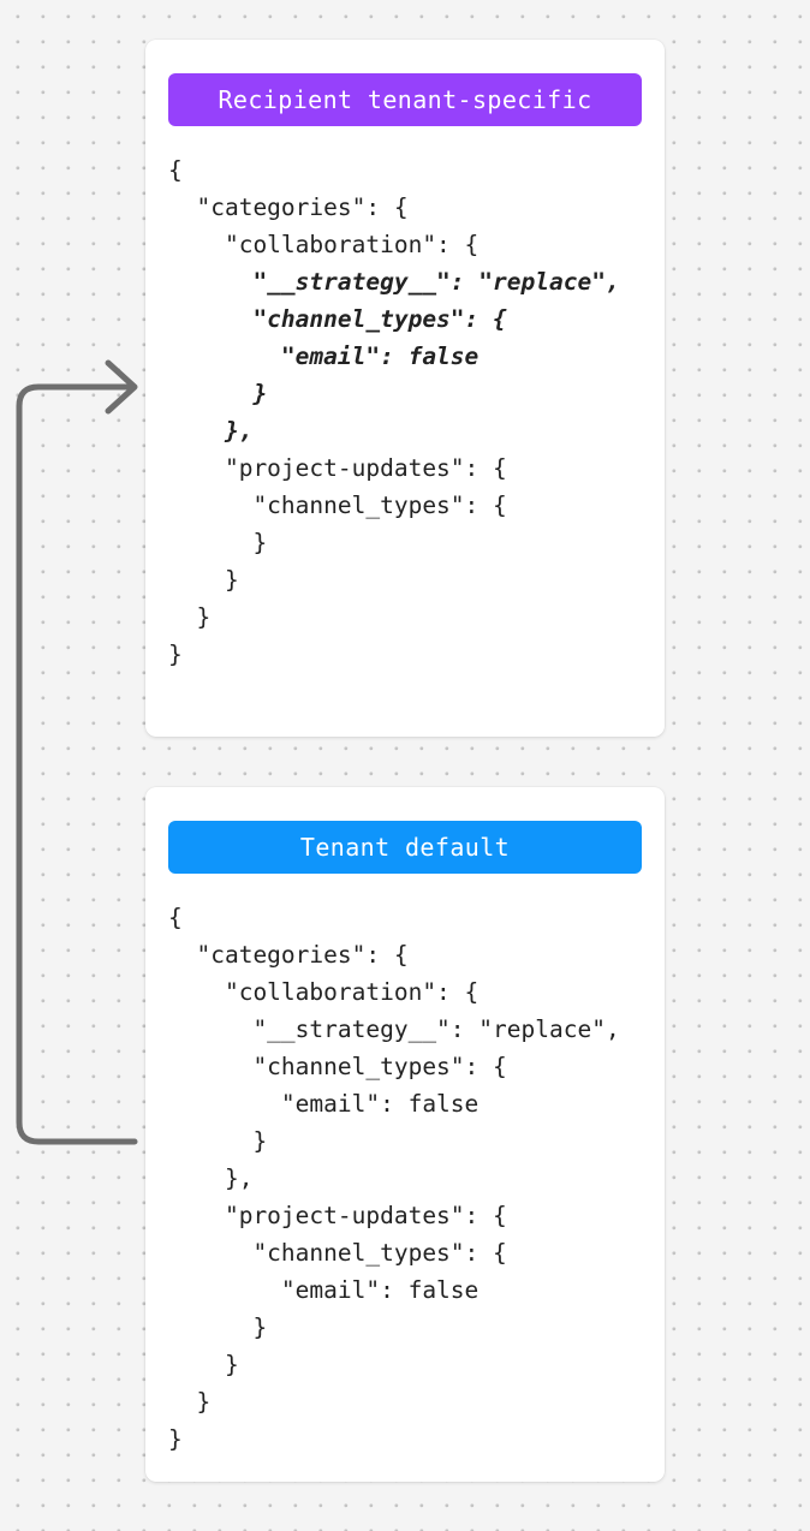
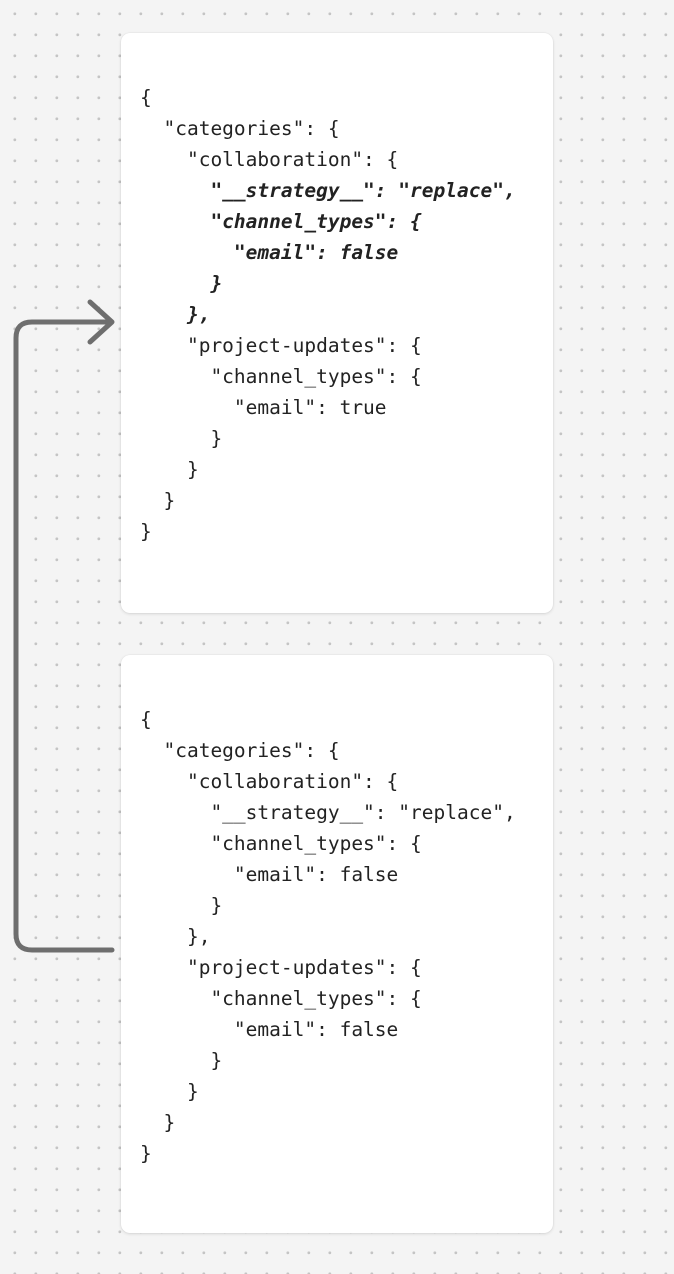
- Recipient tenant-specific
  {
  "categories": {
  "collaboration": {
  "__strategy__": "replace",
  "channel_types": {
  "email": false
  }
  },
  "project-updates": {
  "channel_types": {
+ "email": true
  }
  }
  }
  }
- Tenant default
  {
  "categories": {
  "collaboration": {
  "__strategy__": "replace",
  "channel_types": {
  "email": false
  }
  },
  "project-updates": {
  "channel_types": {
  "email": false
  }
  }
  }
  }
